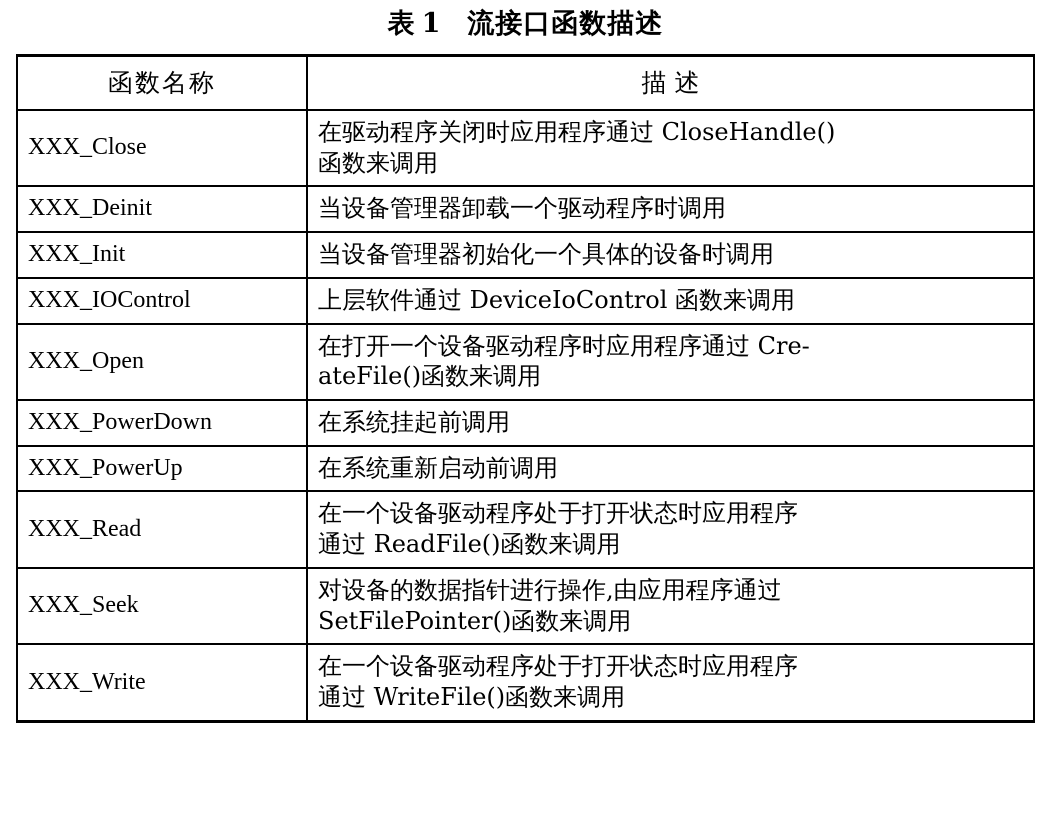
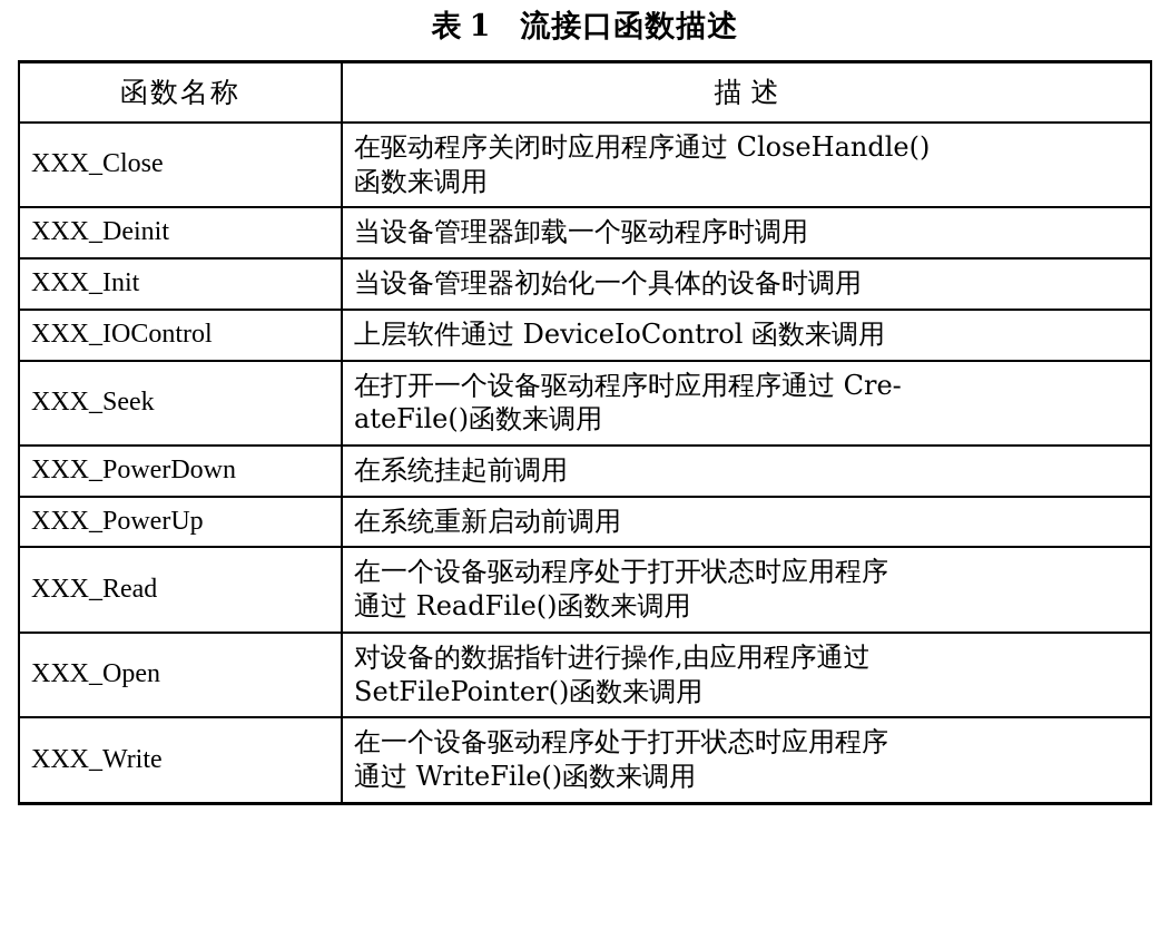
  表 1 流接口函数描述
  函数名称	描 述
  XXX_Close	在驱动程序关闭时应用程序通过 CloseHandle()函数来调用
  XXX_Deinit	当设备管理器卸载一个驱动程序时调用
  XXX_Init	当设备管理器初始化一个具体的设备时调用
  XXX_IOControl	上层软件通过 DeviceIoControl 函数来调用
- XXX_Open	在打开一个设备驱动程序时应用程序通过 Cre-ateFile()函数来调用
+ XXX_Seek	在打开一个设备驱动程序时应用程序通过 Cre-ateFile()函数来调用
  XXX_PowerDown	在系统挂起前调用
  XXX_PowerUp	在系统重新启动前调用
  XXX_Read	在一个设备驱动程序处于打开状态时应用程序通过 ReadFile()函数来调用
- XXX_Seek	对设备的数据指针进行操作,由应用程序通过SetFilePointer()函数来调用
+ XXX_Open	对设备的数据指针进行操作,由应用程序通过SetFilePointer()函数来调用
  XXX_Write	在一个设备驱动程序处于打开状态时应用程序通过 WriteFile()函数来调用
